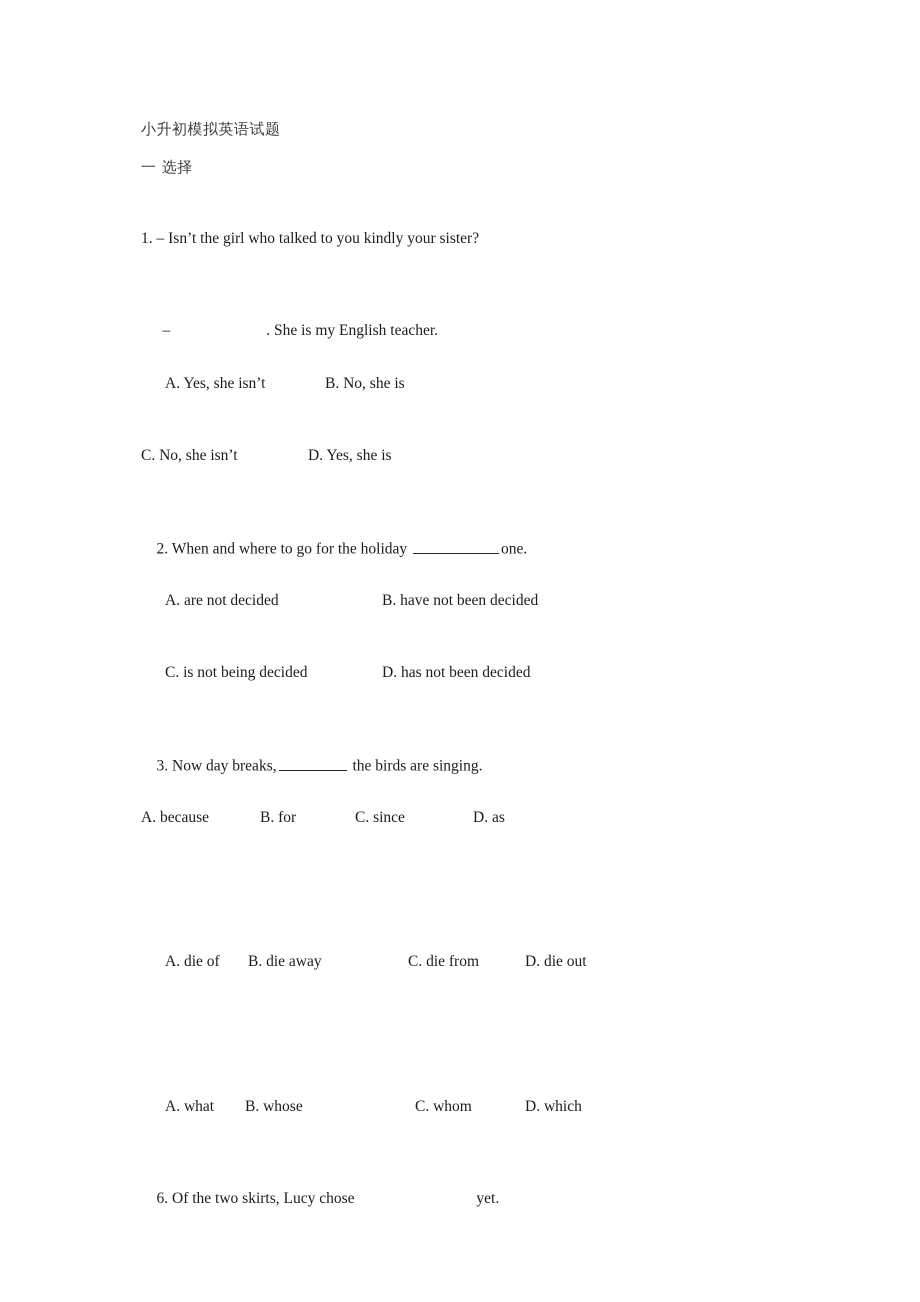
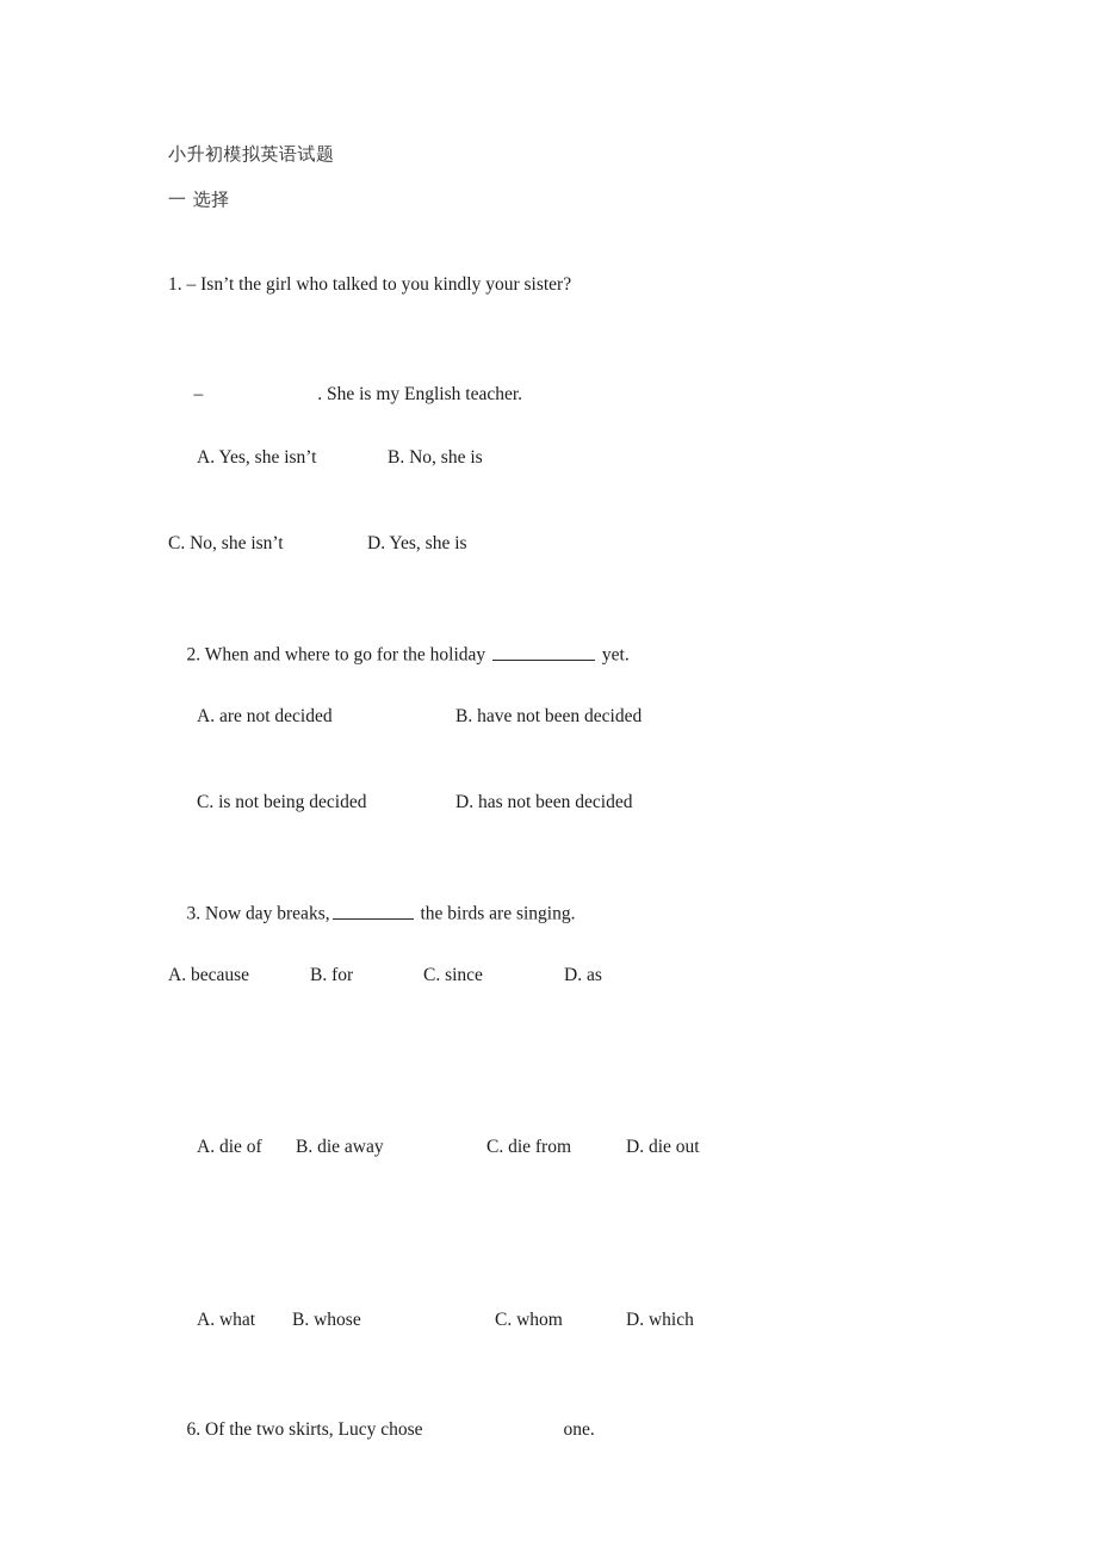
  小升初模拟英语试题
  一 选择
  1. – Isn’t the girl who talked to you kindly your sister?
  – . She is my English teacher.
  A. Yes, she isn’t
  B. No, she is
  C. No, she isn’t
  D. Yes, she is
- 2. When and where to go for the holiday one.
+ 2. When and where to go for the holiday yet.
  A. are not decided
  B. have not been decided
  C. is not being decided
  D. has not been decided
  3. Now day breaks, the birds are singing.
  A. because
  B. for
  C. since
  D. as
  A. die of
  B. die away
  C. die from
  D. die out
  A. what
  B. whose
  C. whom
  D. which
- 6. Of the two skirts, Lucy chose yet.
+ 6. Of the two skirts, Lucy chose one.
